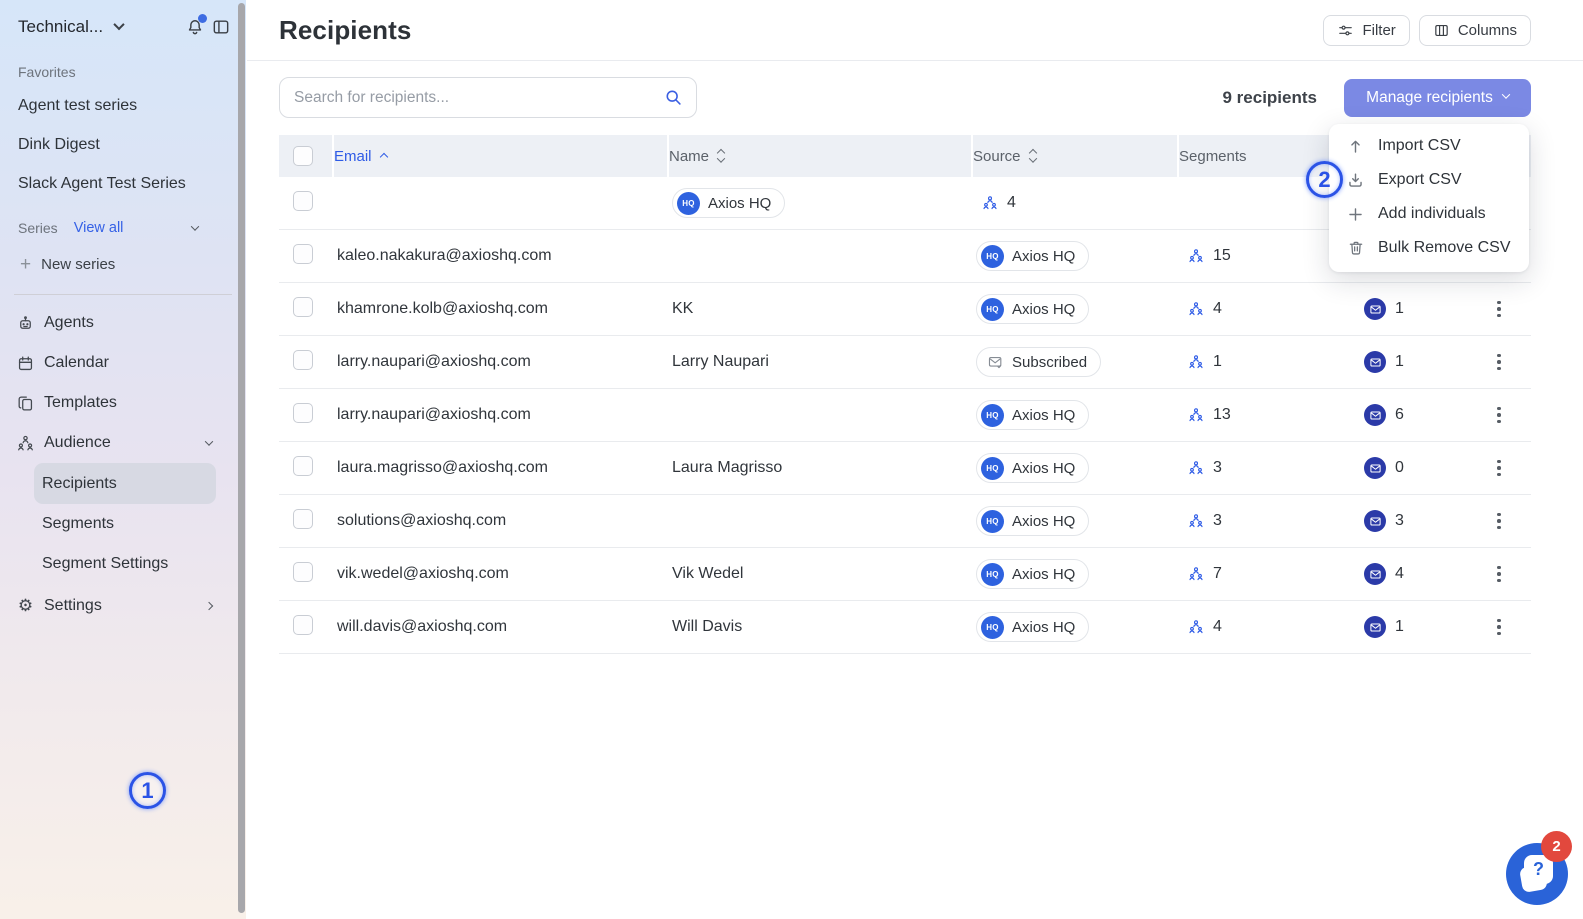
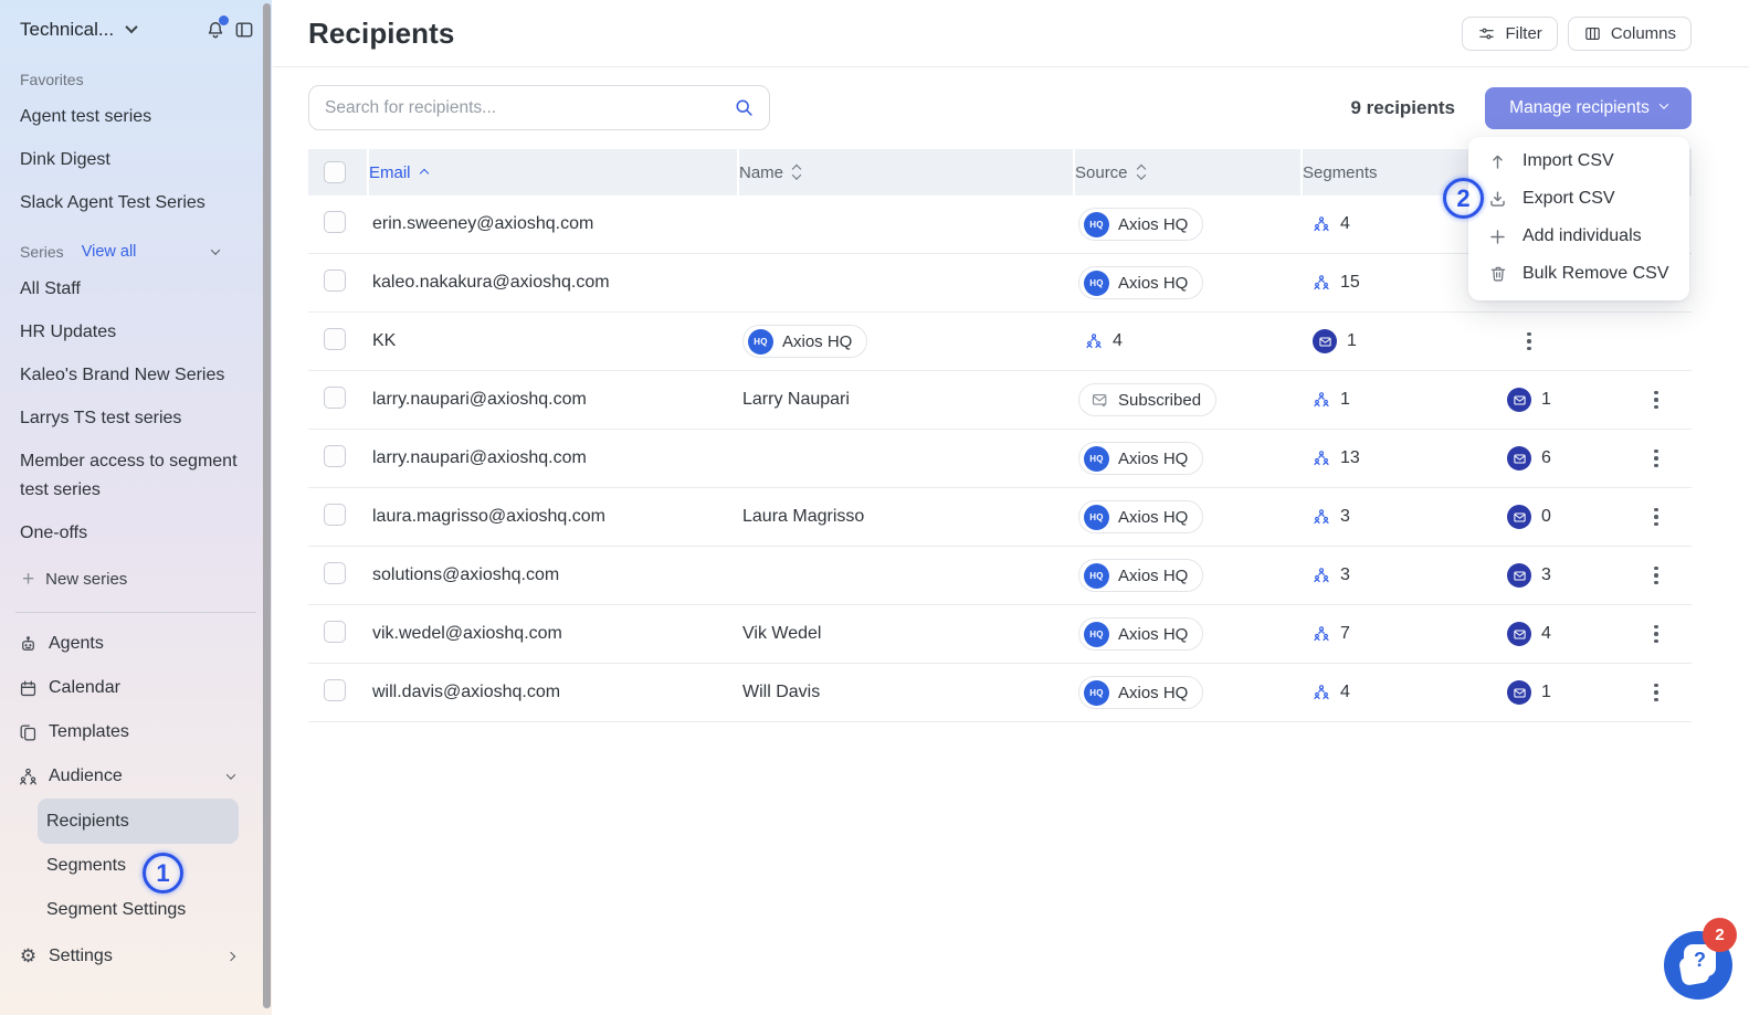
  Technical...
  Favorites
  Agent test series
  Dink Digest
  Slack Agent Test Series
  Series
  View all
+ All Staff
+ HR Updates
+ Kaleo's Brand New Series
+ Larrys TS test series
+ Member access to segment test series
+ One-offs
  +
  New series
  Agents
  Calendar
  Templates
  Audience
  Recipients
  Segments
  Segment Settings
  ⚙
  Settings
  Recipients
  Filter
  Columns
  Search for recipients...
  9 recipients
  Manage recipients
  Email
  Name
  Source
  Segments
+ erin.sweeney@axioshq.com
  HQ
  Axios HQ
  4
  kaleo.nakakura@axioshq.com
  HQ
  Axios HQ
  15
- khamrone.kolb@axioshq.com
  KK
  HQ
  Axios HQ
  4
  1
  larry.naupari@axioshq.com
  Larry Naupari
  Subscribed
  1
  1
  larry.naupari@axioshq.com
  HQ
  Axios HQ
  13
  6
  laura.magrisso@axioshq.com
  Laura Magrisso
  HQ
  Axios HQ
  3
  0
  solutions@axioshq.com
  HQ
  Axios HQ
  3
  3
  vik.wedel@axioshq.com
  Vik Wedel
  HQ
  Axios HQ
  7
  4
  will.davis@axioshq.com
  Will Davis
  HQ
  Axios HQ
  4
  1
  Import CSV
  Export CSV
  Add individuals
  Bulk Remove CSV
  1
  2
  ?
  2
